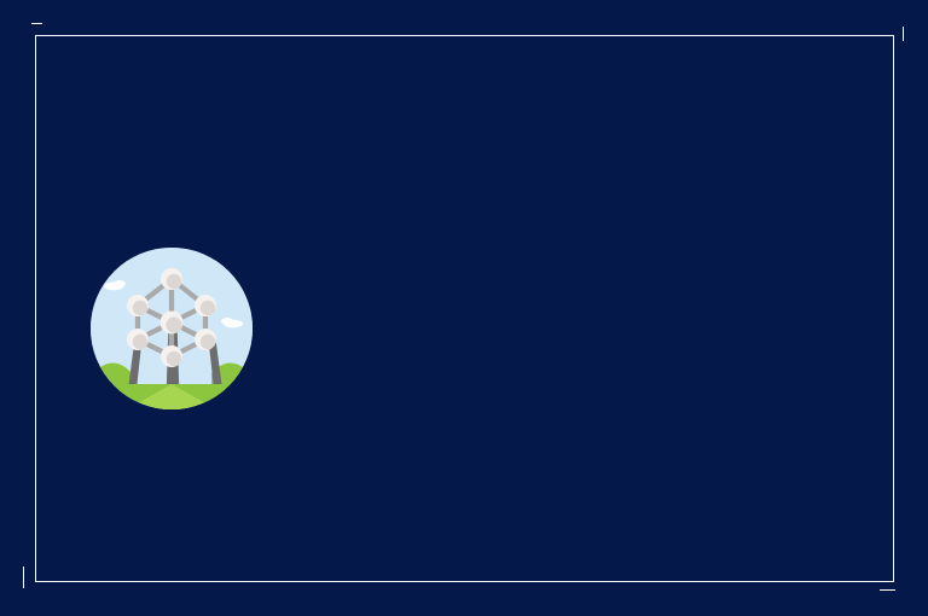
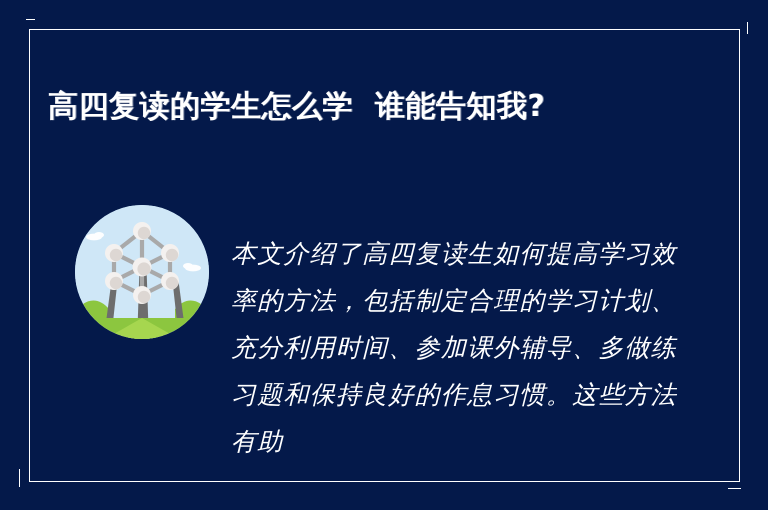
+ 高四复读的学生怎么学 谁能告知我?
+ 本文介绍了高四复读生如何提高学习效率的方法，包括制定合理的学习计划、充分利用时间、参加课外辅导、多做练习题和保持良好的作息习惯。这些方法有助
